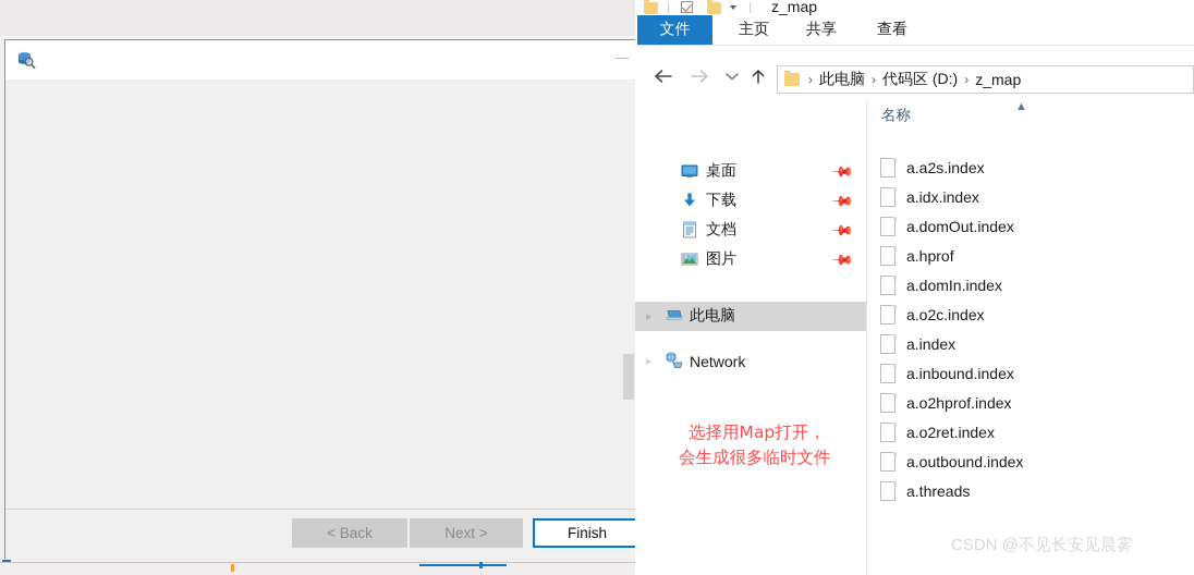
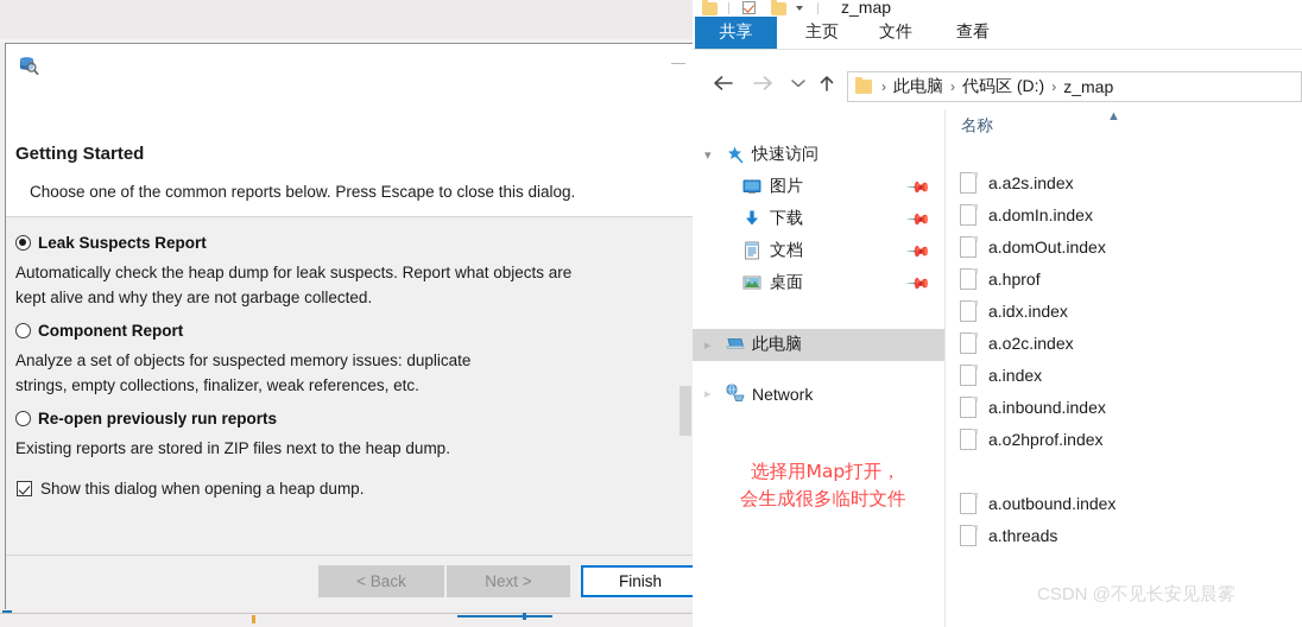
+ Getting Started
+ Choose one of the common reports below. Press Escape to close this dialog.
+ Leak Suspects Report
+ Automatically check the heap dump for leak suspects. Report what objects are kept alive and why they are not garbage collected.
+ Component Report
+ Analyze a set of objects for suspected memory issues: duplicate strings, empty collections, finalizer, weak references, etc.
+ Re-open previously run reports
+ Existing reports are stored in ZIP files next to the heap dump.
+ Show this dialog when opening a heap dump.
  < Back
  Next >
  Finish
  z_map
- 文件
+ 共享
  主页
- 共享
+ 文件
  查看
  ›
  此电脑
  ›
  代码区 (D:)
  ›
  z_map
+ ▾
+ 快速访问
- 桌面
+ 图片
  下载
  文档
- 图片
+ 桌面
  ▸
  此电脑
  ▸
  Network
  名称
  ▲
  a.a2s.index
- a.idx.index
+ a.domIn.index
  a.domOut.index
  a.hprof
- a.domIn.index
+ a.idx.index
  a.o2c.index
  a.index
  a.inbound.index
  a.o2hprof.index
- a.o2ret.index
  a.outbound.index
  a.threads
  选择用Map打开，
  会生成很多临时文件
  CSDN @不见长安见晨雾
